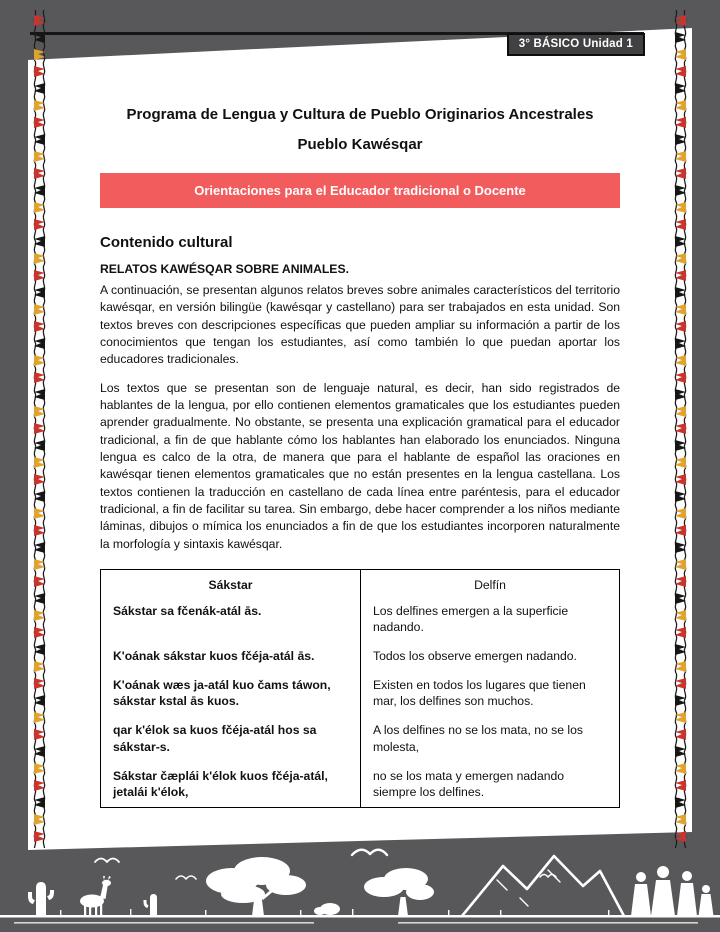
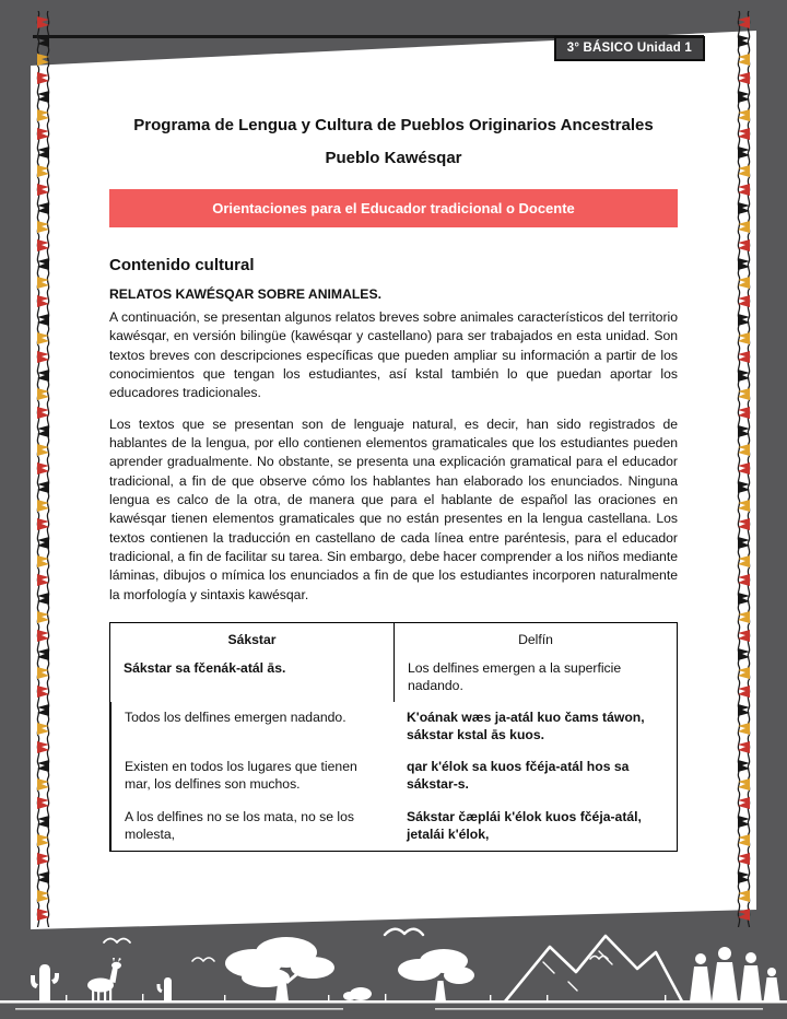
- Programa de Lengua y Cultura de Pueblo Originarios Ancestrales
+ Programa de Lengua y Cultura de Pueblos Originarios Ancestrales
  Pueblo Kawésqar
  Orientaciones para el Educador tradicional o Docente
  Contenido cultural
  RELATOS KAWÉSQAR SOBRE ANIMALES.
- A continuación, se presentan algunos relatos breves sobre animales característicos del territorio kawésqar, en versión bilingüe (kawésqar y castellano) para ser trabajados en esta unidad. Son textos breves con descripciones específicas que pueden ampliar su información a partir de los conocimientos que tengan los estudiantes, así como también lo que puedan aportar los educadores tradicionales.
+ A continuación, se presentan algunos relatos breves sobre animales característicos del territorio kawésqar, en versión bilingüe (kawésqar y castellano) para ser trabajados en esta unidad. Son textos breves con descripciones específicas que pueden ampliar su información a partir de los conocimientos que tengan los estudiantes, así kstal también lo que puedan aportar los educadores tradicionales.
- Los textos que se presentan son de lenguaje natural, es decir, han sido registrados de hablantes de la lengua, por ello contienen elementos gramaticales que los estudiantes pueden aprender gradualmente. No obstante, se presenta una explicación gramatical para el educador tradicional, a fin de que hablante cómo los hablantes han elaborado los enunciados. Ninguna lengua es calco de la otra, de manera que para el hablante de español las oraciones en kawésqar tienen elementos gramaticales que no están presentes en la lengua castellana. Los textos contienen la traducción en castellano de cada línea entre paréntesis, para el educador tradicional, a fin de facilitar su tarea. Sin embargo, debe hacer comprender a los niños mediante láminas, dibujos o mímica los enunciados a fin de que los estudiantes incorporen naturalmente la morfología y sintaxis kawésqar.
+ Los textos que se presentan son de lenguaje natural, es decir, han sido registrados de hablantes de la lengua, por ello contienen elementos gramaticales que los estudiantes pueden aprender gradualmente. No obstante, se presenta una explicación gramatical para el educador tradicional, a fin de que observe cómo los hablantes han elaborado los enunciados. Ninguna lengua es calco de la otra, de manera que para el hablante de español las oraciones en kawésqar tienen elementos gramaticales que no están presentes en la lengua castellana. Los textos contienen la traducción en castellano de cada línea entre paréntesis, para el educador tradicional, a fin de facilitar su tarea. Sin embargo, debe hacer comprender a los niños mediante láminas, dibujos o mímica los enunciados a fin de que los estudiantes incorporen naturalmente la morfología y sintaxis kawésqar.
  Sákstar
  Delfín
  Sákstar sa fčenák-atál ās.
  Los delfines emergen a la superficie nadando.
- K'oának sákstar kuos fčéja-atál ās.
- Todos los observe emergen nadando.
+ Todos los delfines emergen nadando.
  K'oának wæs ja-atál kuo čams táwon, sákstar kstal ās kuos.
  Existen en todos los lugares que tienen mar, los delfines son muchos.
  qar k'élok sa kuos fčéja-atál hos sa sákstar-s.
  A los delfines no se los mata, no se los molesta,
  Sákstar čæplái k'élok kuos fčéja-atál, jetalái k'élok,
- no se los mata y emergen nadando siempre los delfines.
  3° BÁSICO Unidad 1
